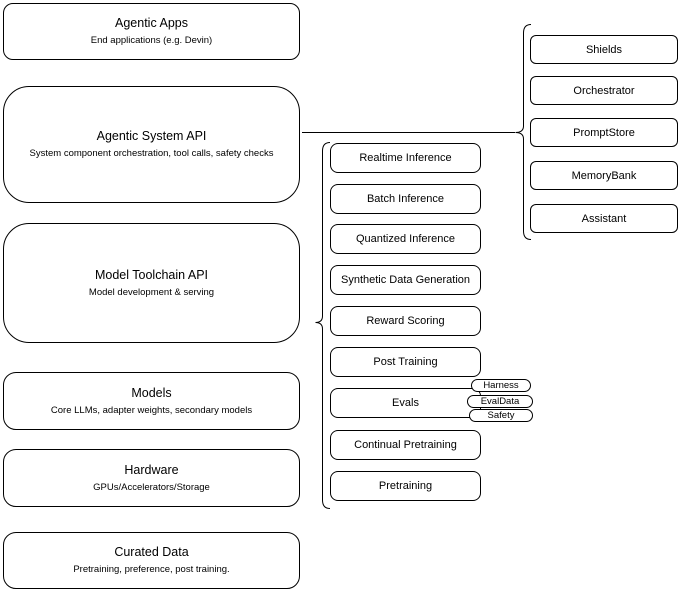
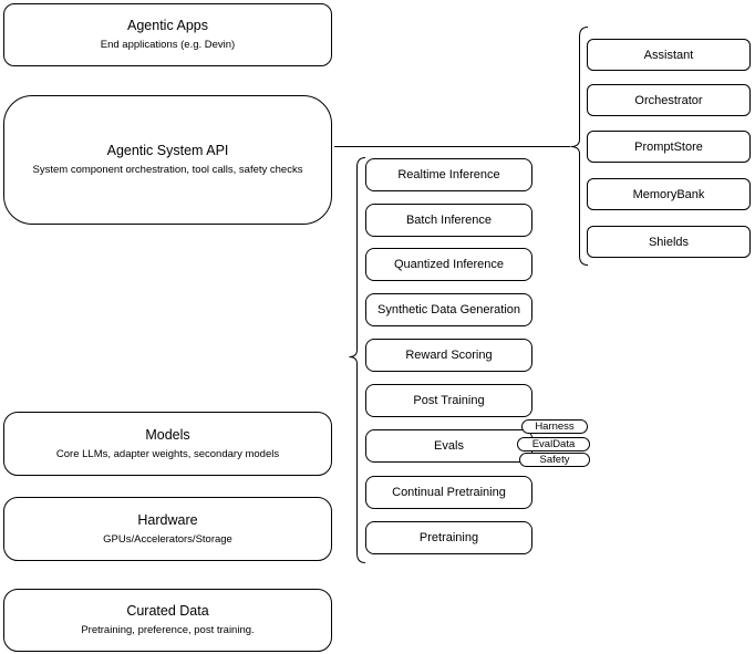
  Agentic Apps
  End applications (e.g. Devin)
  Agentic System API
  System component orchestration, tool calls, safety checks
- Model Toolchain API
- Model development & serving
  Models
  Core LLMs, adapter weights, secondary models
  Hardware
  GPUs/Accelerators/Storage
  Curated Data
  Pretraining, preference, post training.
  Realtime Inference
  Batch Inference
  Quantized Inference
  Synthetic Data Generation
  Reward Scoring
  Post Training
  Evals
  Continual Pretraining
  Pretraining
  Harness
  EvalData
  Safety
- Shields
+ Assistant
  Orchestrator
  PromptStore
  MemoryBank
- Assistant
+ Shields
